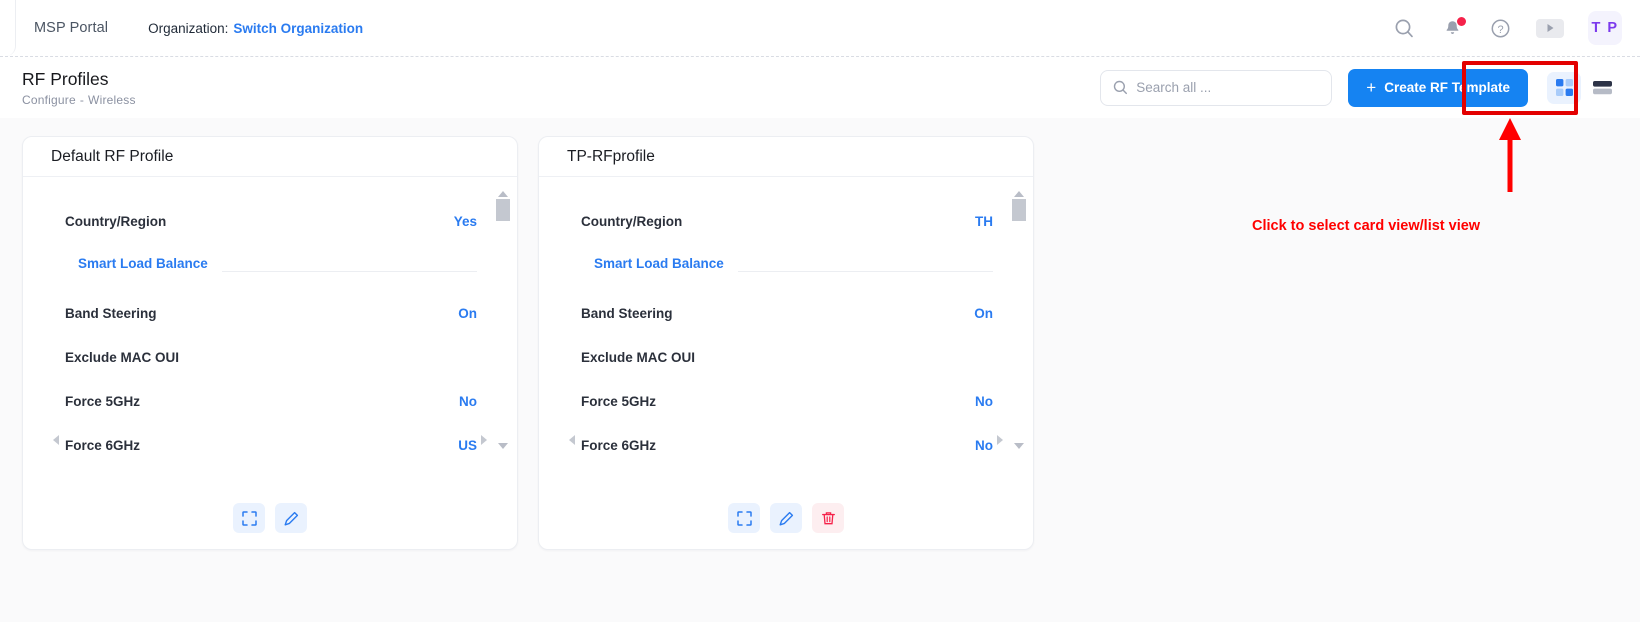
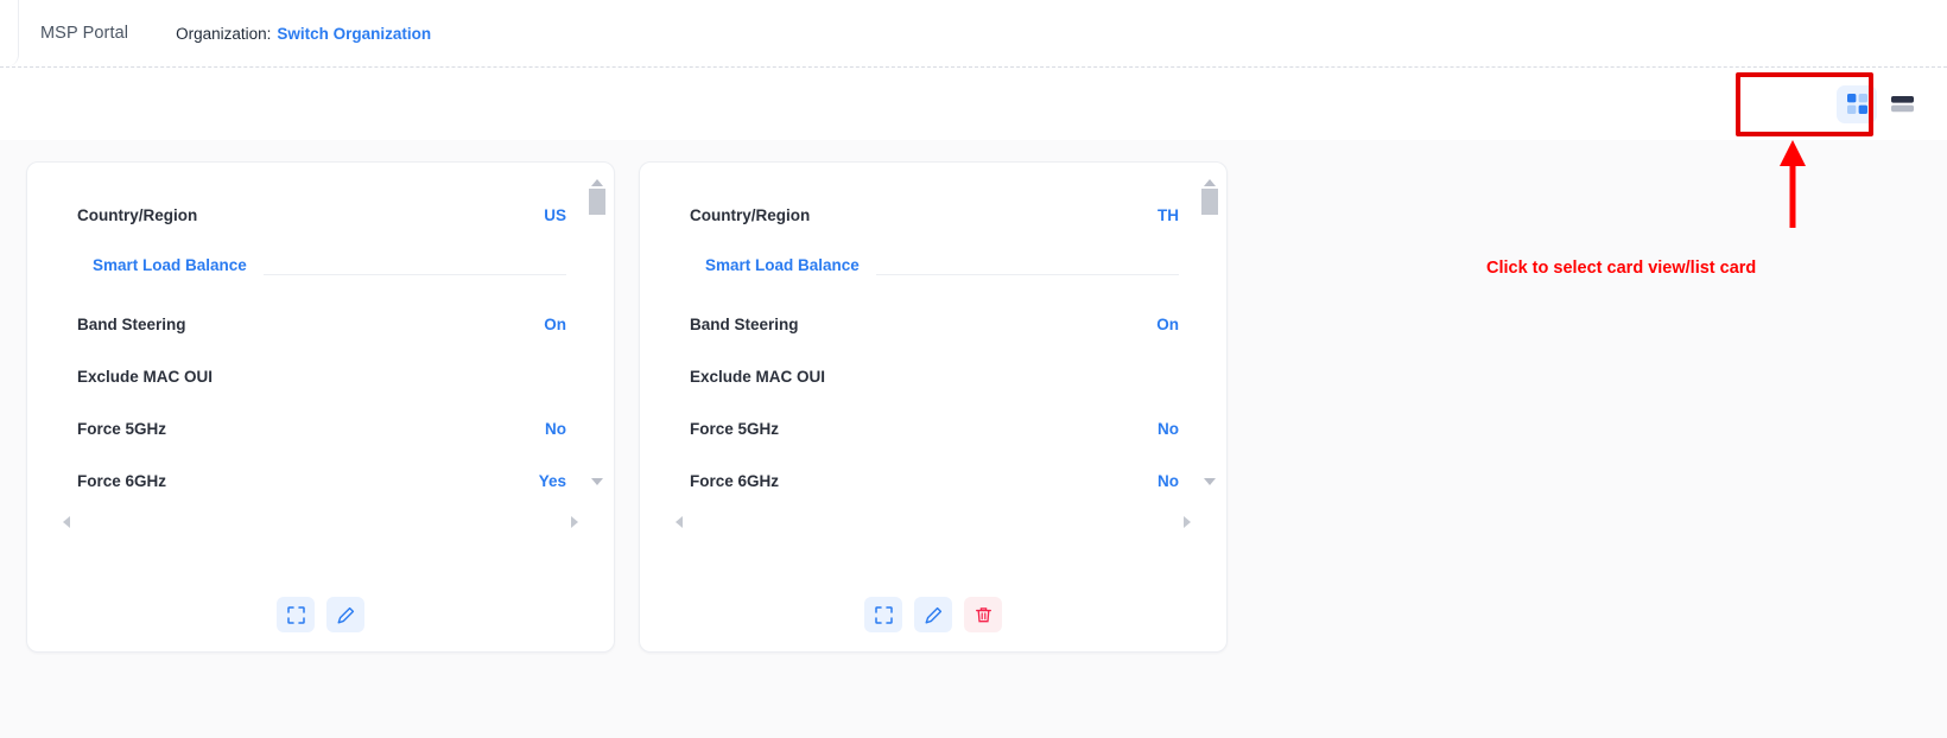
  MSP Portal
  Organization: Switch Organization
- ?
- T P
- RF Profiles
- Configure - Wireless
- Search all ...
- +
- Create RF Template
- Default RF Profile
  Country/Region
- Yes
+ US
  Smart Load Balance
  Band Steering
  On
  Exclude MAC OUI
  Force 5GHz
  No
  Force 6GHz
- US
+ Yes
- TP-RFprofile
  Country/Region
  TH
  Smart Load Balance
  Band Steering
  On
  Exclude MAC OUI
  Force 5GHz
  No
  Force 6GHz
  No
- Click to select card view/list view
+ Click to select card view/list card
